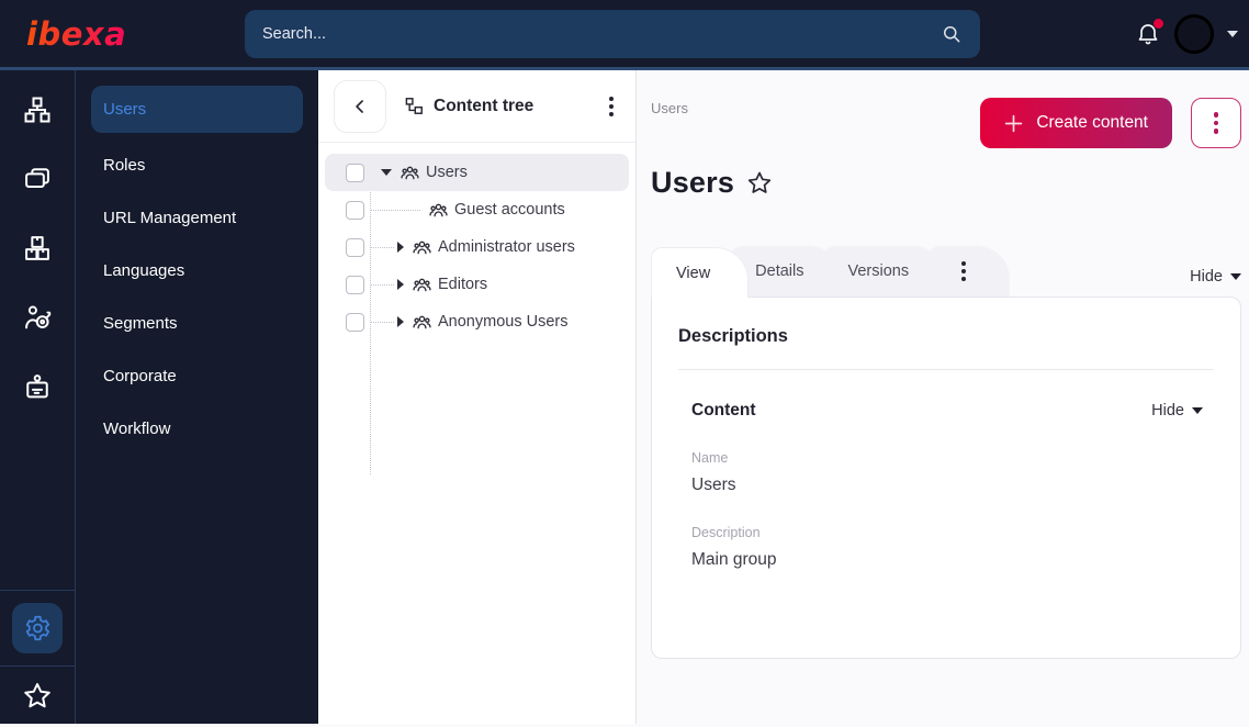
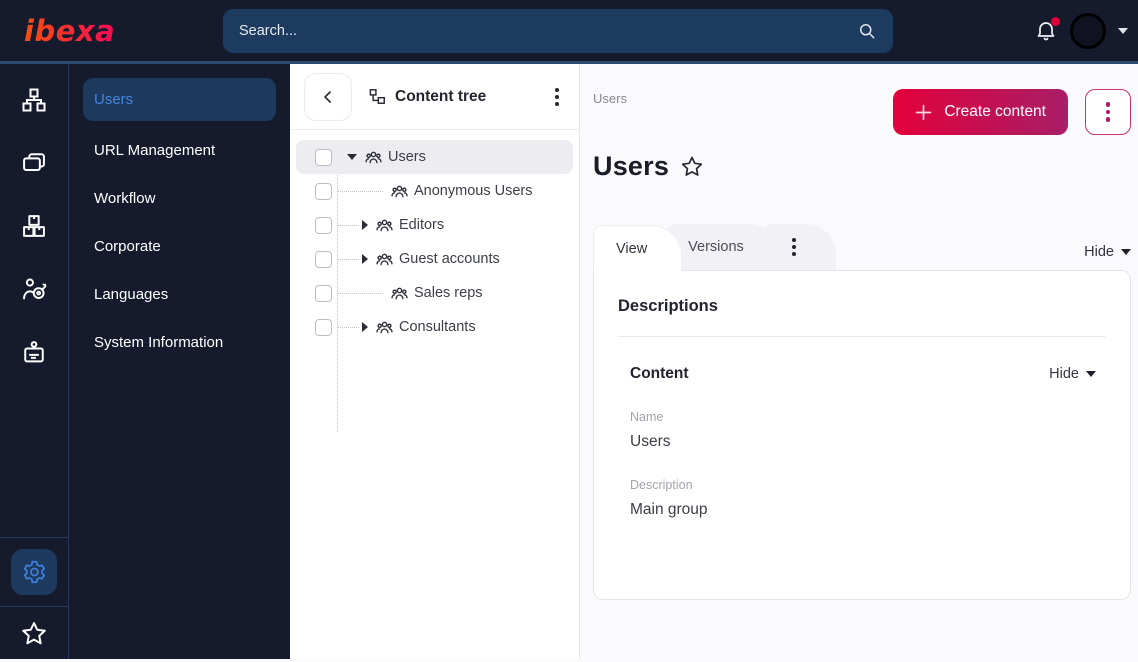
  ibexa
  Search...
  Users
- Roles
  URL Management
- Languages
+ Workflow
- Segments
  Corporate
- Workflow
+ Languages
+ System Information
  Content tree
  Users
- Guest accounts
+ Anonymous Users
- Administrator users
  Editors
- Anonymous Users
+ Guest accounts
+ Sales reps
+ Consultants
  Users
  Create content
  Users
  View
- Details
  Versions
  Hide
  Descriptions
  Content
  Hide
  Name
  Users
  Description
  Main group
